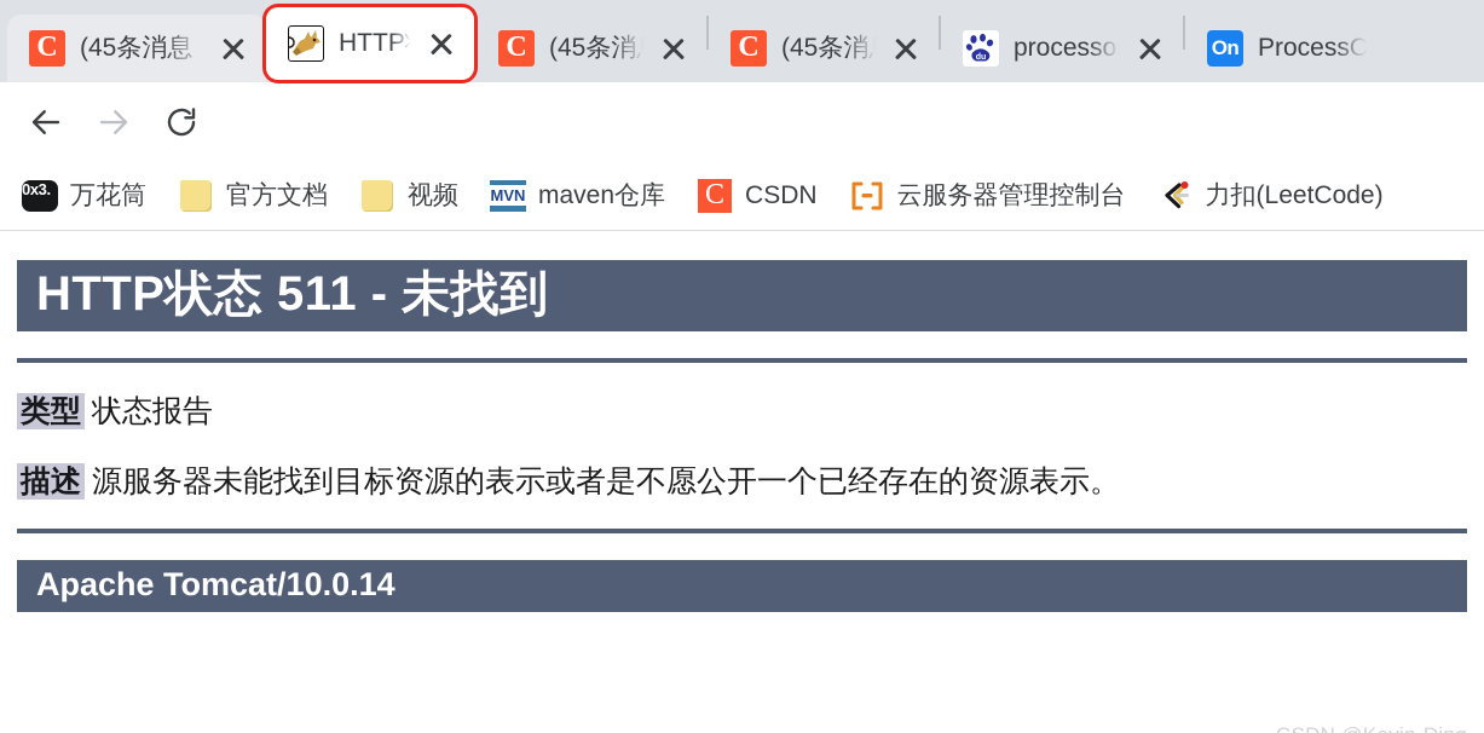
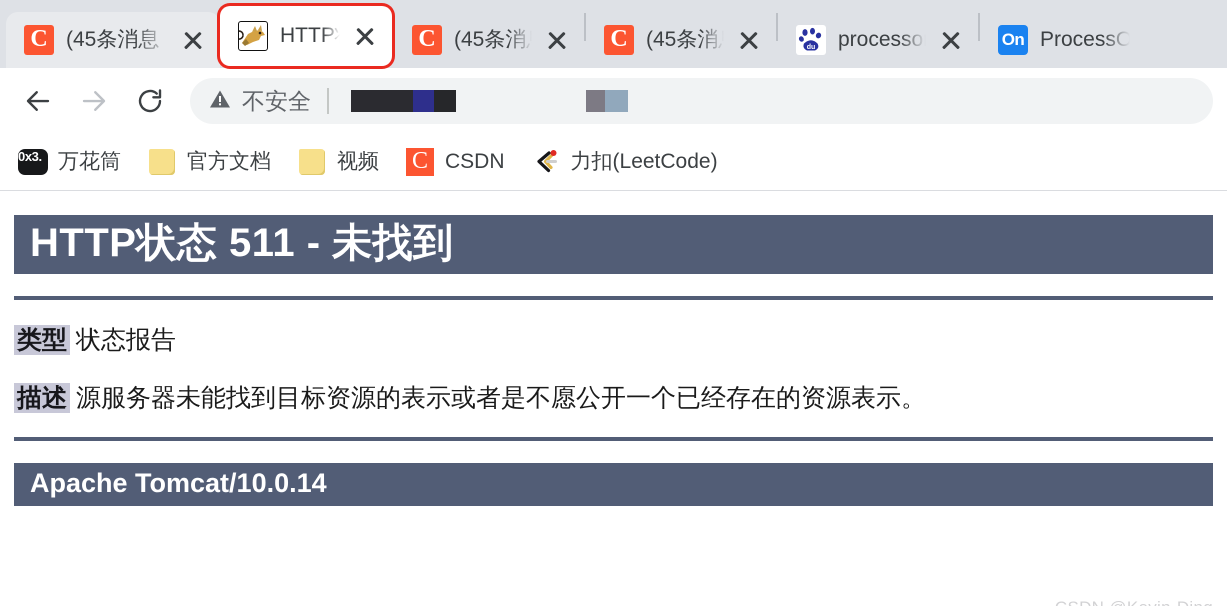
  C
  (45条消息
  C
  (45条消
  C
  (45条消
  processo
  On
  ProcessO
+ 不安全
  0x3.
  万花筒
  官方文档
  视频
- MVN
- maven仓库
  C
  CSDN
- 云服务器管理控制台
  力扣(LeetCode)
  HTTP状态 511 - 未找到
  类型 状态报告
  描述 源服务器未能找到目标资源的表示或者是不愿公开一个已经存在的资源表示。
  Apache Tomcat/10.0.14
